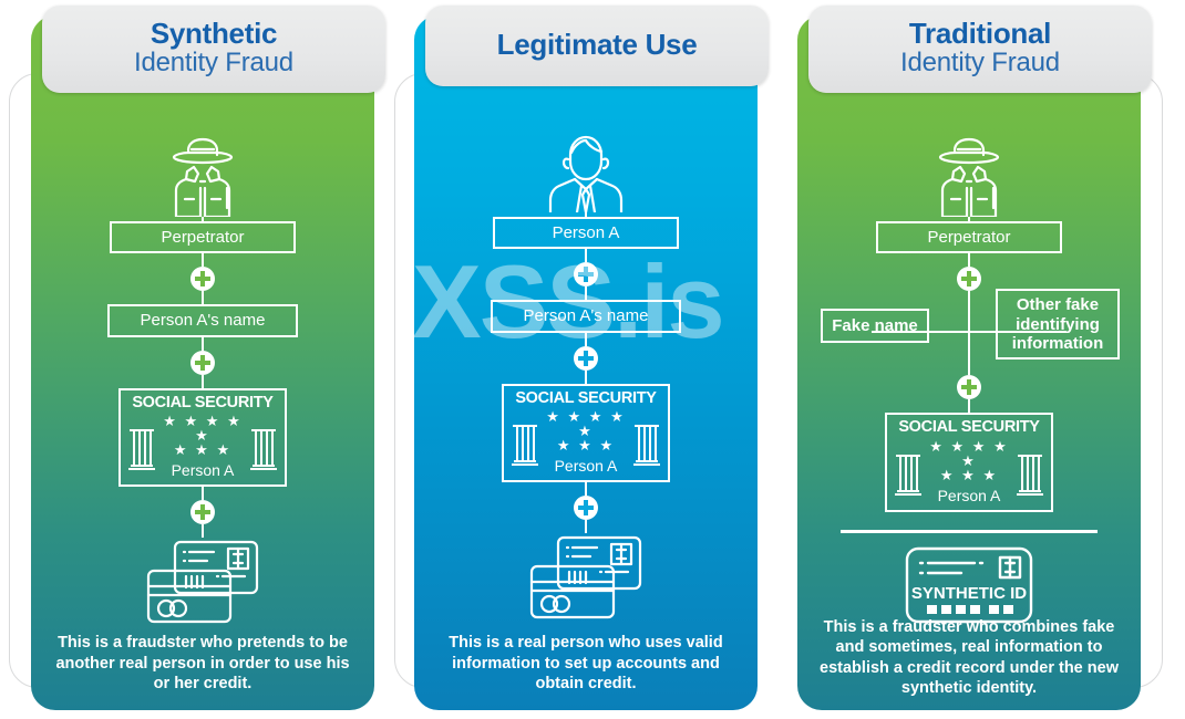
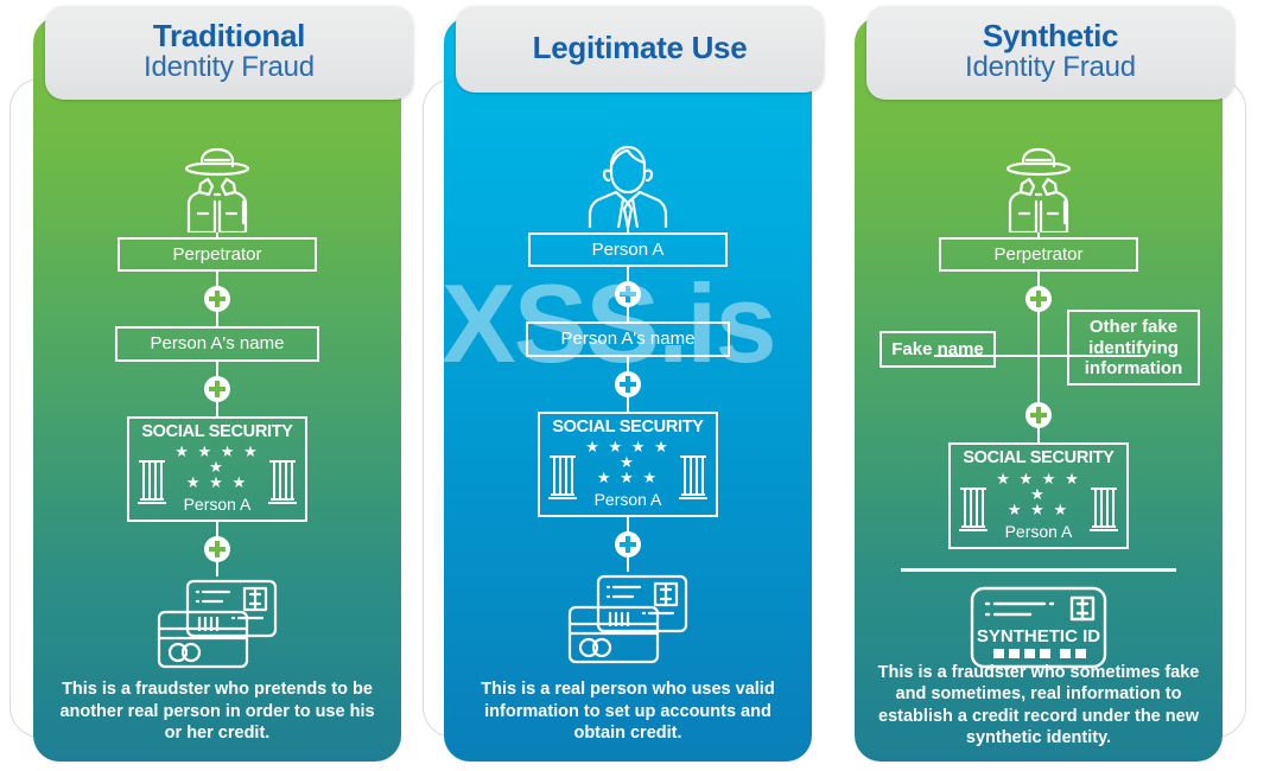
- Synthetic
+ Traditional
  Identity Fraud
  Perpetrator
  Person A's name
  SOCIAL SECURITY
  ★ ★ ★ ★ ★
  ★ ★ ★
  Person A
  This is a fraudster who pretends to be another real person in order to use his or her credit.
  Legitimate Use
  Person A
  Person A's name
  SOCIAL SECURITY
  ★ ★ ★ ★ ★
  ★ ★ ★
  Person A
  This is a real person who uses valid information to set up accounts and obtain credit.
- Traditional
+ Synthetic
  Identity Fraud
  Perpetrator
  Fake name
  Other fake identifying information
  SOCIAL SECURITY
  ★ ★ ★ ★ ★
  ★ ★ ★
  Person A
  SYNTHETIC ID
- This is a fraudster who combines fake and sometimes, real information to establish a credit record under the new synthetic identity.
+ This is a fraudster who sometimes fake and sometimes, real information to establish a credit record under the new synthetic identity.
  XSS.is
